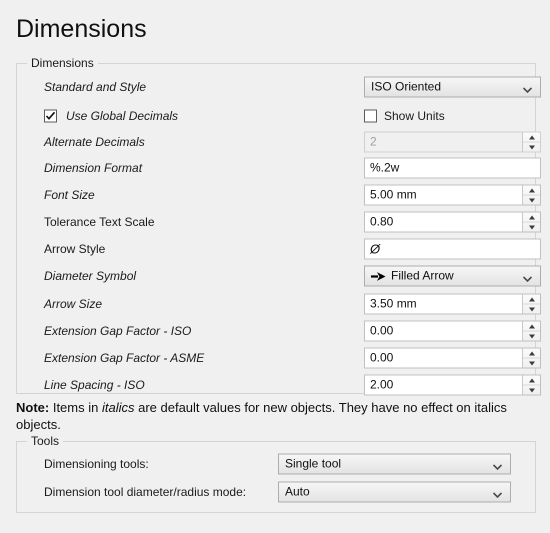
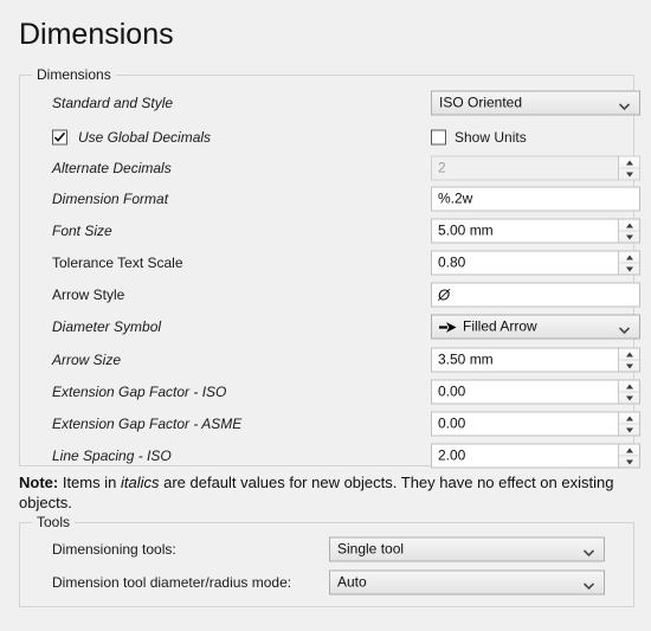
  Dimensions
  Dimensions
  Standard and Style
  ISO Oriented
  Use Global Decimals
  Show Units
  Alternate Decimals
  2
  Dimension Format
  %.2w
  Font Size
  5.00 mm
  Tolerance Text Scale
  0.80
  Arrow Style
  Ø
  Diameter Symbol
  Filled Arrow
  Arrow Size
  3.50 mm
  Extension Gap Factor - ISO
  0.00
  Extension Gap Factor - ASME
  0.00
  Line Spacing - ISO
  2.00
- Note: Items in italics are default values for new objects. They have no effect on italics objects.
+ Note: Items in italics are default values for new objects. They have no effect on existing objects.
  Tools
  Dimensioning tools:
  Single tool
  Dimension tool diameter/radius mode:
  Auto
